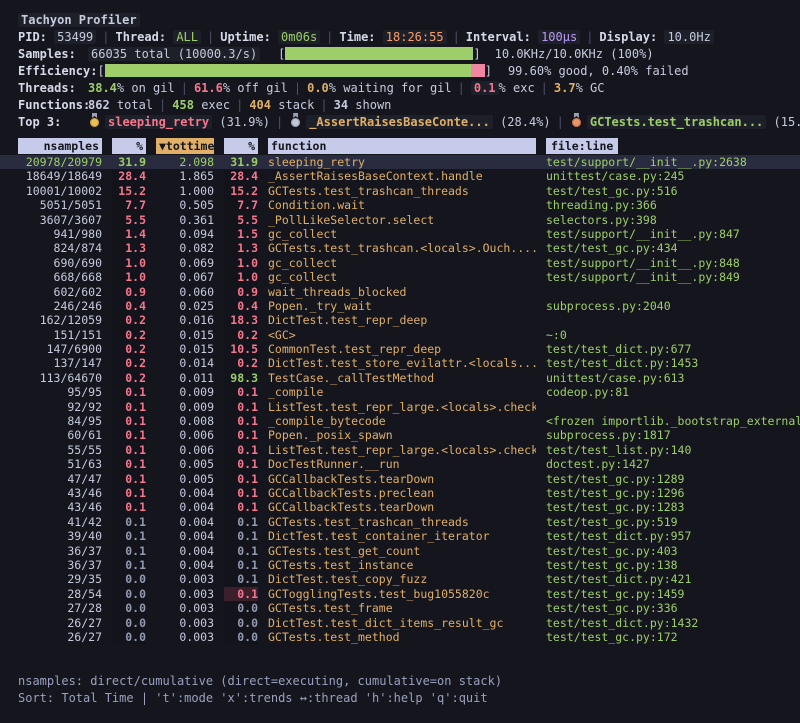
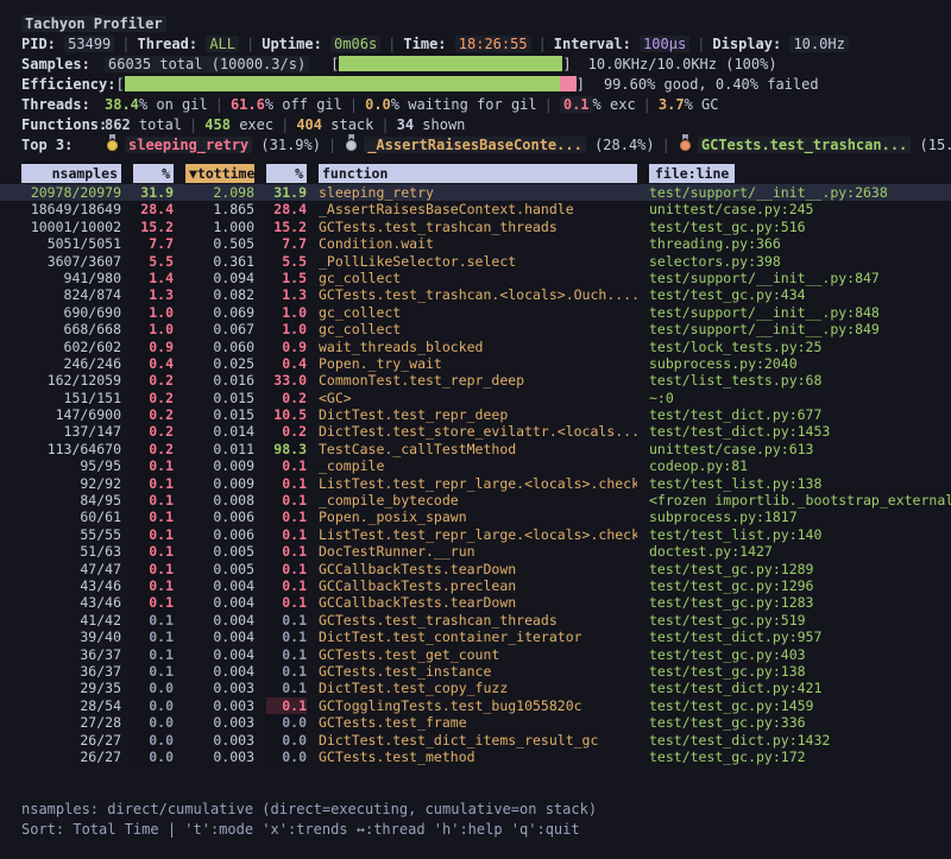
  Tachyon Profiler
  PID: 53499 | Thread: ALL | Uptime: 0m06s | Time: 18:26:55 | Interval: 100µs | Display: 10.0Hz
  Samples: 66035 total (10000.3/s) [ ] 10.0KHz/10.0KHz (100%)
  Efficiency:[ ] 99.60% good, 0.40% failed
  Threads: 38.4% on gil | 61.6% off gil | 0.0% waiting for gil | 0.1 % exc | 3.7% GC
  Functions:862 total | 458 exec | 404 stack | 34 shown
  Top 3: sleeping_retry (31.9%) | _AssertRaisesBaseConte... (28.4%) | GCTests.test_trashcan... (15.
  nsamples
  %
  ▼tottime
  %
  function
  file:line
  20978/20979
  31.9
  2.098
  31.9
  sleeping_retry
  test/support/__init__.py:2638
  18649/18649
  28.4
  1.865
  28.4
  _AssertRaisesBaseContext.handle
  unittest/case.py:245
  10001/10002
  15.2
  1.000
  15.2
  GCTests.test_trashcan_threads
  test/test_gc.py:516
  5051/5051
  7.7
  0.505
  7.7
  Condition.wait
  threading.py:366
  3607/3607
  5.5
  0.361
  5.5
  _PollLikeSelector.select
  selectors.py:398
  941/980
  1.4
  0.094
  1.5
  gc_collect
  test/support/__init__.py:847
  824/874
  1.3
  0.082
  1.3
  GCTests.test_trashcan.<locals>.Ouch....
  test/test_gc.py:434
  690/690
  1.0
  0.069
  1.0
  gc_collect
  test/support/__init__.py:848
  668/668
  1.0
  0.067
  1.0
  gc_collect
  test/support/__init__.py:849
  602/602
  0.9
  0.060
  0.9
  wait_threads_blocked
+ test/lock_tests.py:25
  246/246
  0.4
  0.025
  0.4
  Popen._try_wait
  subprocess.py:2040
  162/12059
  0.2
  0.016
- 18.3
+ 33.0
- DictTest.test_repr_deep
+ CommonTest.test_repr_deep
+ test/list_tests.py:68
  151/151
  0.2
  0.015
  0.2
  <GC>
  ~:0
  147/6900
  0.2
  0.015
  10.5
- CommonTest.test_repr_deep
+ DictTest.test_repr_deep
  test/test_dict.py:677
  137/147
  0.2
  0.014
  0.2
  DictTest.test_store_evilattr.<locals...
  test/test_dict.py:1453
  113/64670
  0.2
  0.011
  98.3
  TestCase._callTestMethod
  unittest/case.py:613
  95/95
  0.1
  0.009
  0.1
  _compile
  codeop.py:81
  92/92
  0.1
  0.009
  0.1
  ListTest.test_repr_large.<locals>.check
+ test/test_list.py:138
  84/95
  0.1
  0.008
  0.1
  _compile_bytecode
  <frozen importlib._bootstrap_external
  60/61
  0.1
  0.006
  0.1
  Popen._posix_spawn
  subprocess.py:1817
  55/55
  0.1
  0.006
  0.1
  ListTest.test_repr_large.<locals>.check
  test/test_list.py:140
  51/63
  0.1
  0.005
  0.1
  DocTestRunner.__run
  doctest.py:1427
  47/47
  0.1
  0.005
  0.1
  GCCallbackTests.tearDown
  test/test_gc.py:1289
  43/46
  0.1
  0.004
  0.1
  GCCallbackTests.preclean
  test/test_gc.py:1296
  43/46
  0.1
  0.004
  0.1
  GCCallbackTests.tearDown
  test/test_gc.py:1283
  41/42
  0.1
  0.004
  0.1
  GCTests.test_trashcan_threads
  test/test_gc.py:519
  39/40
  0.1
  0.004
  0.1
  DictTest.test_container_iterator
  test/test_dict.py:957
  36/37
  0.1
  0.004
  0.1
  GCTests.test_get_count
  test/test_gc.py:403
  36/37
  0.1
  0.004
  0.1
  GCTests.test_instance
  test/test_gc.py:138
  29/35
  0.0
  0.003
  0.1
  DictTest.test_copy_fuzz
  test/test_dict.py:421
  28/54
  0.0
  0.003
  0.1
  GCTogglingTests.test_bug1055820c
  test/test_gc.py:1459
  27/28
  0.0
  0.003
  0.0
  GCTests.test_frame
  test/test_gc.py:336
  26/27
  0.0
  0.003
  0.0
  DictTest.test_dict_items_result_gc
  test/test_dict.py:1432
  26/27
  0.0
  0.003
  0.0
  GCTests.test_method
  test/test_gc.py:172
  nsamples: direct/cumulative (direct=executing, cumulative=on stack)
  Sort: Total Time | 't':mode 'x':trends ↔:thread 'h':help 'q':quit
